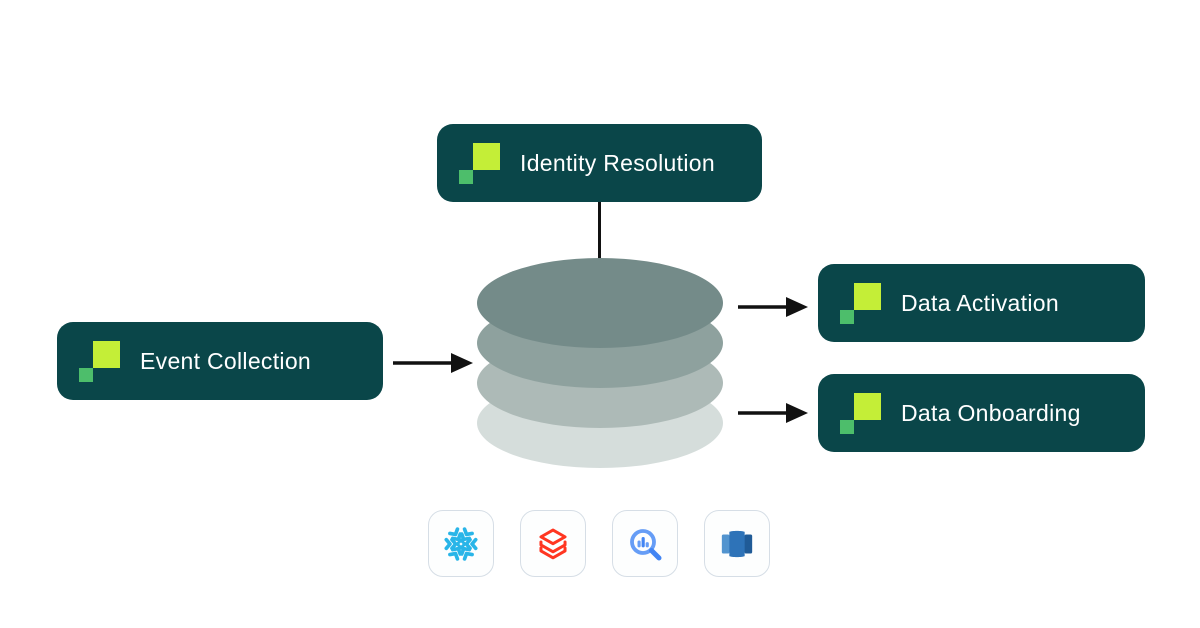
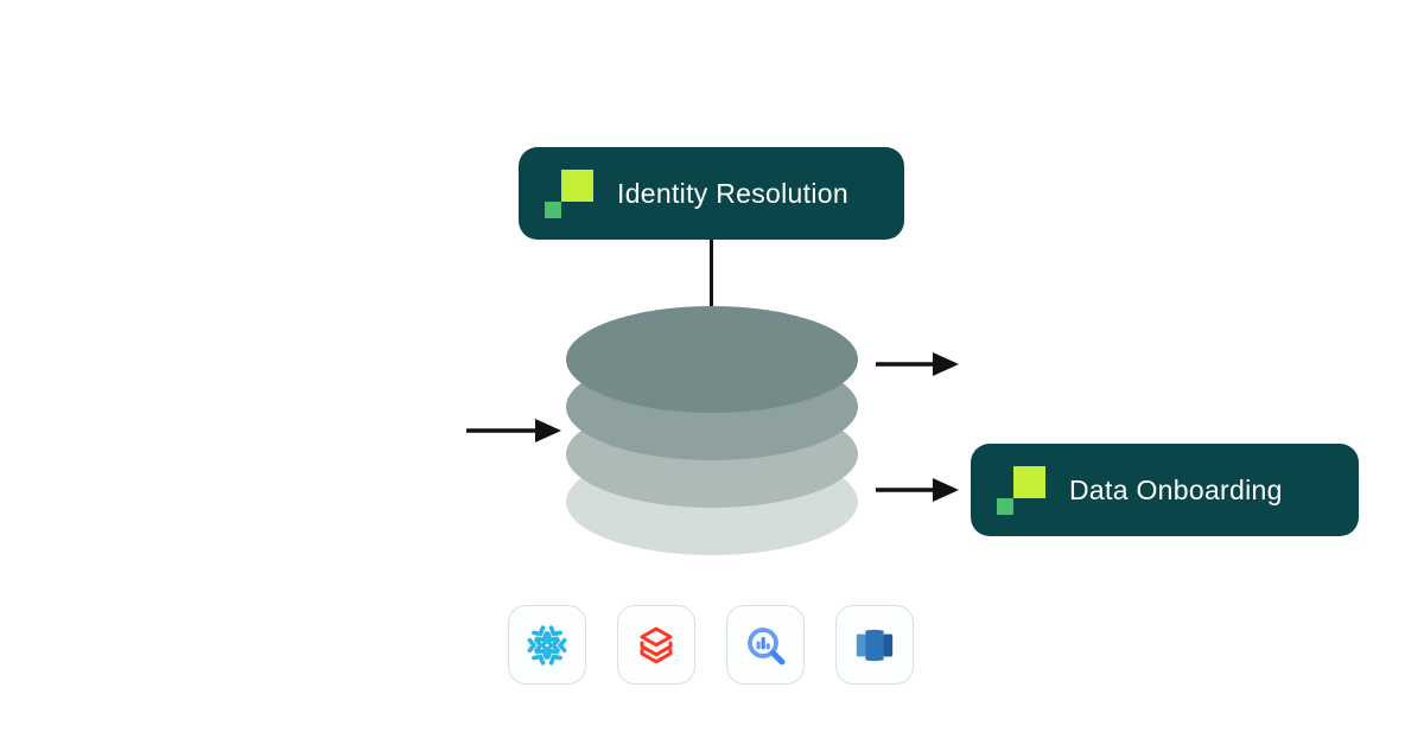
  Identity Resolution
- Event Collection
- Data Activation
  Data Onboarding
